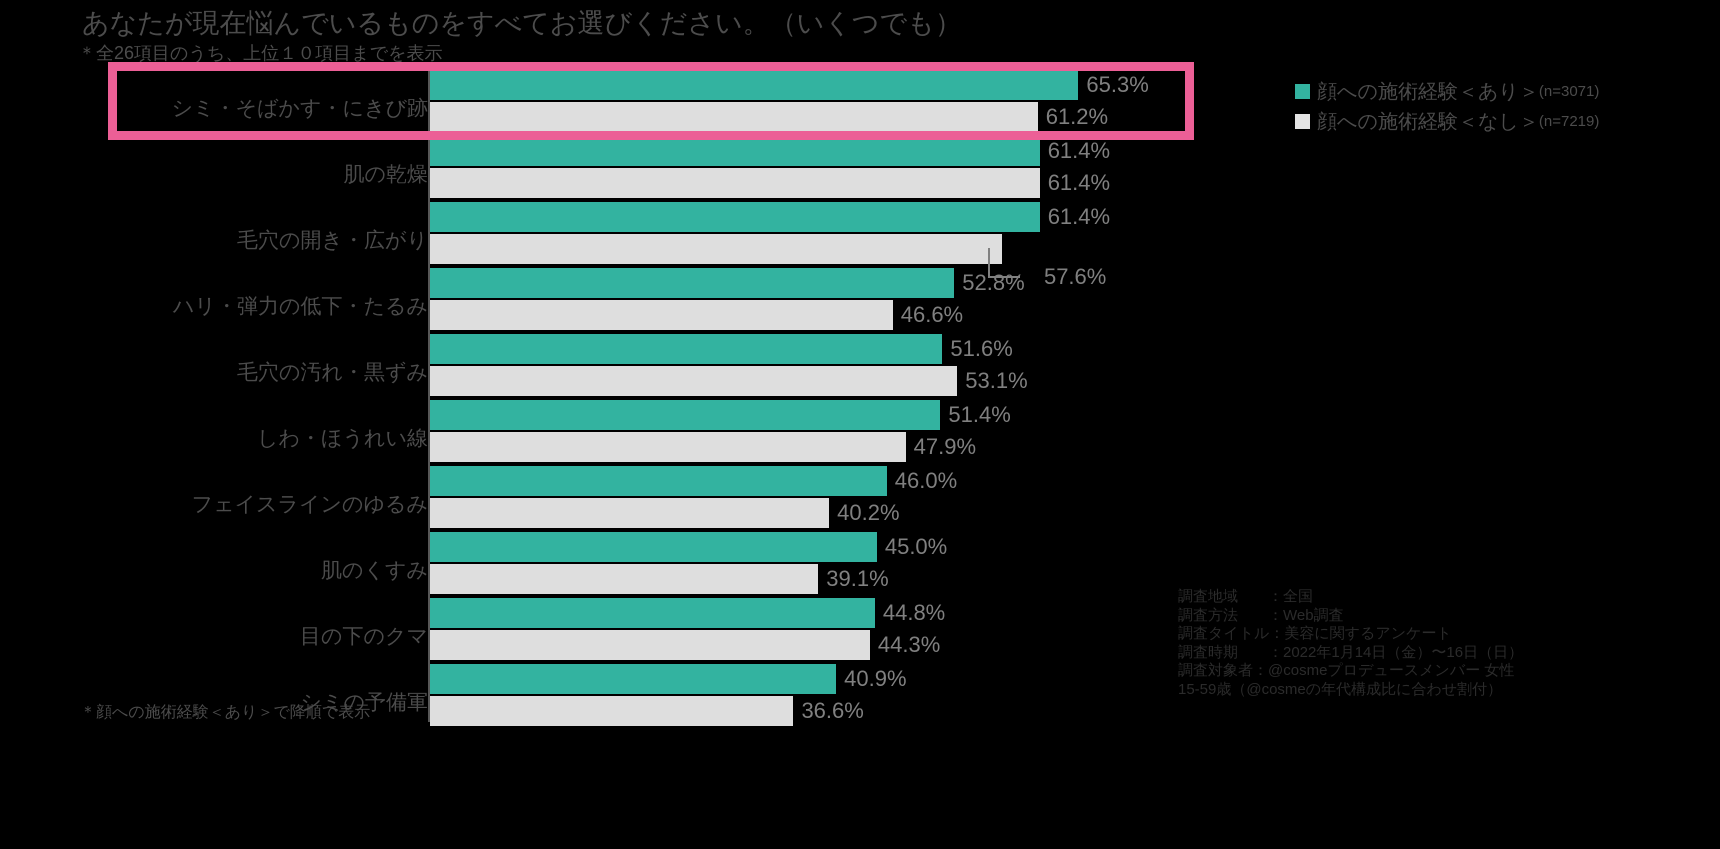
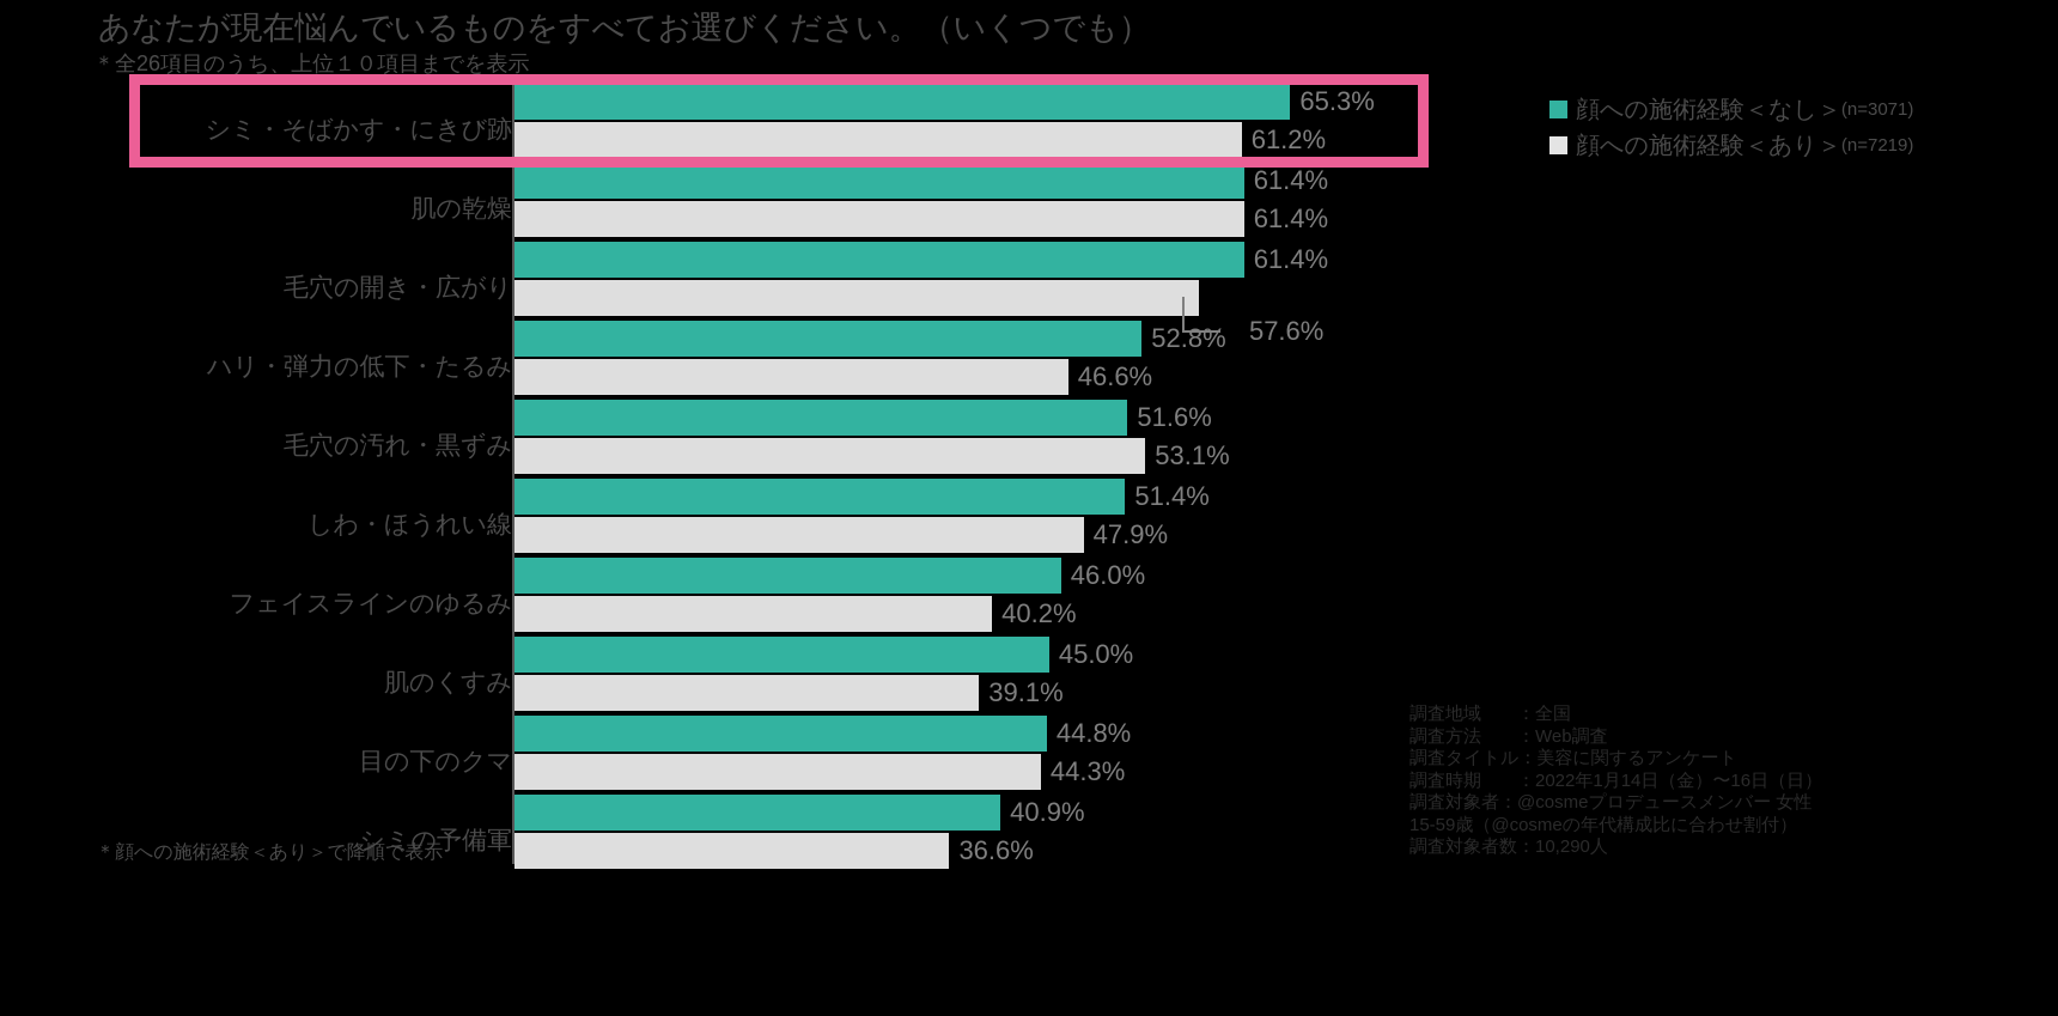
  あなたが現在悩んでいるものをすべてお選びください。（いくつでも）
  ＊全26項目のうち、上位１０項目までを表示
  シミ・そばかす・にきび跡
  65.3%
  61.2%
  肌の乾燥
  61.4%
  61.4%
  毛穴の開き・広がり
  61.4%
  57.6%
  ハリ・弾力の低下・たるみ
  52.8%
  46.6%
  毛穴の汚れ・黒ずみ
  51.6%
  53.1%
  しわ・ほうれい線
  51.4%
  47.9%
  フェイスラインのゆるみ
  46.0%
  40.2%
  肌のくすみ
  45.0%
  39.1%
  目の下のクマ
  44.8%
  44.3%
  シミの予備軍
  40.9%
  36.6%
- 顔への施術経験＜あり＞
+ 顔への施術経験＜なし＞
  (n=3071)
- 顔への施術経験＜なし＞
+ 顔への施術経験＜あり＞
  (n=7219)
  調査地域 ：全国
  調査方法 ：Web調査
  調査タイトル：美容に関するアンケート
  調査時期 ：2022年1月14日（金）〜16日（日）
  調査対象者：@cosmeプロデュースメンバー 女性
  15-59歳（@cosmeの年代構成比に合わせ割付）
+ 調査対象者数：10,290人
  ＊顔への施術経験＜あり＞で降順で表示
